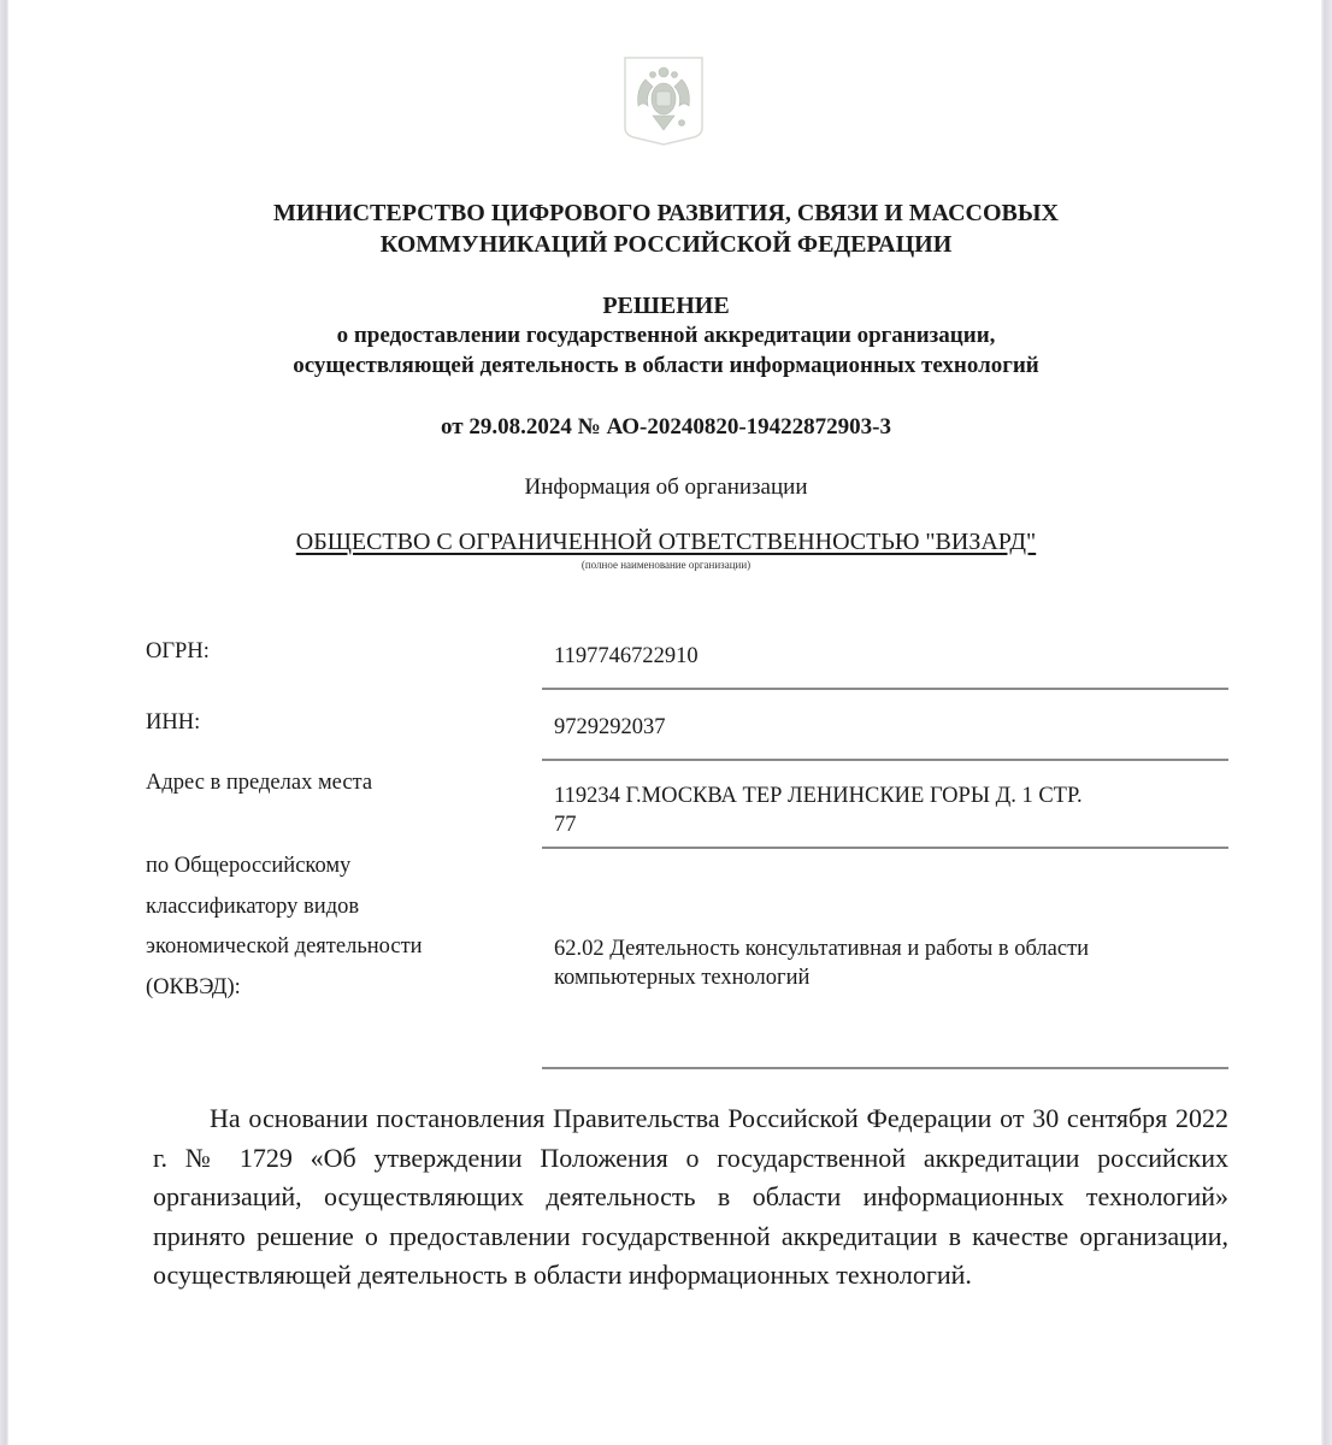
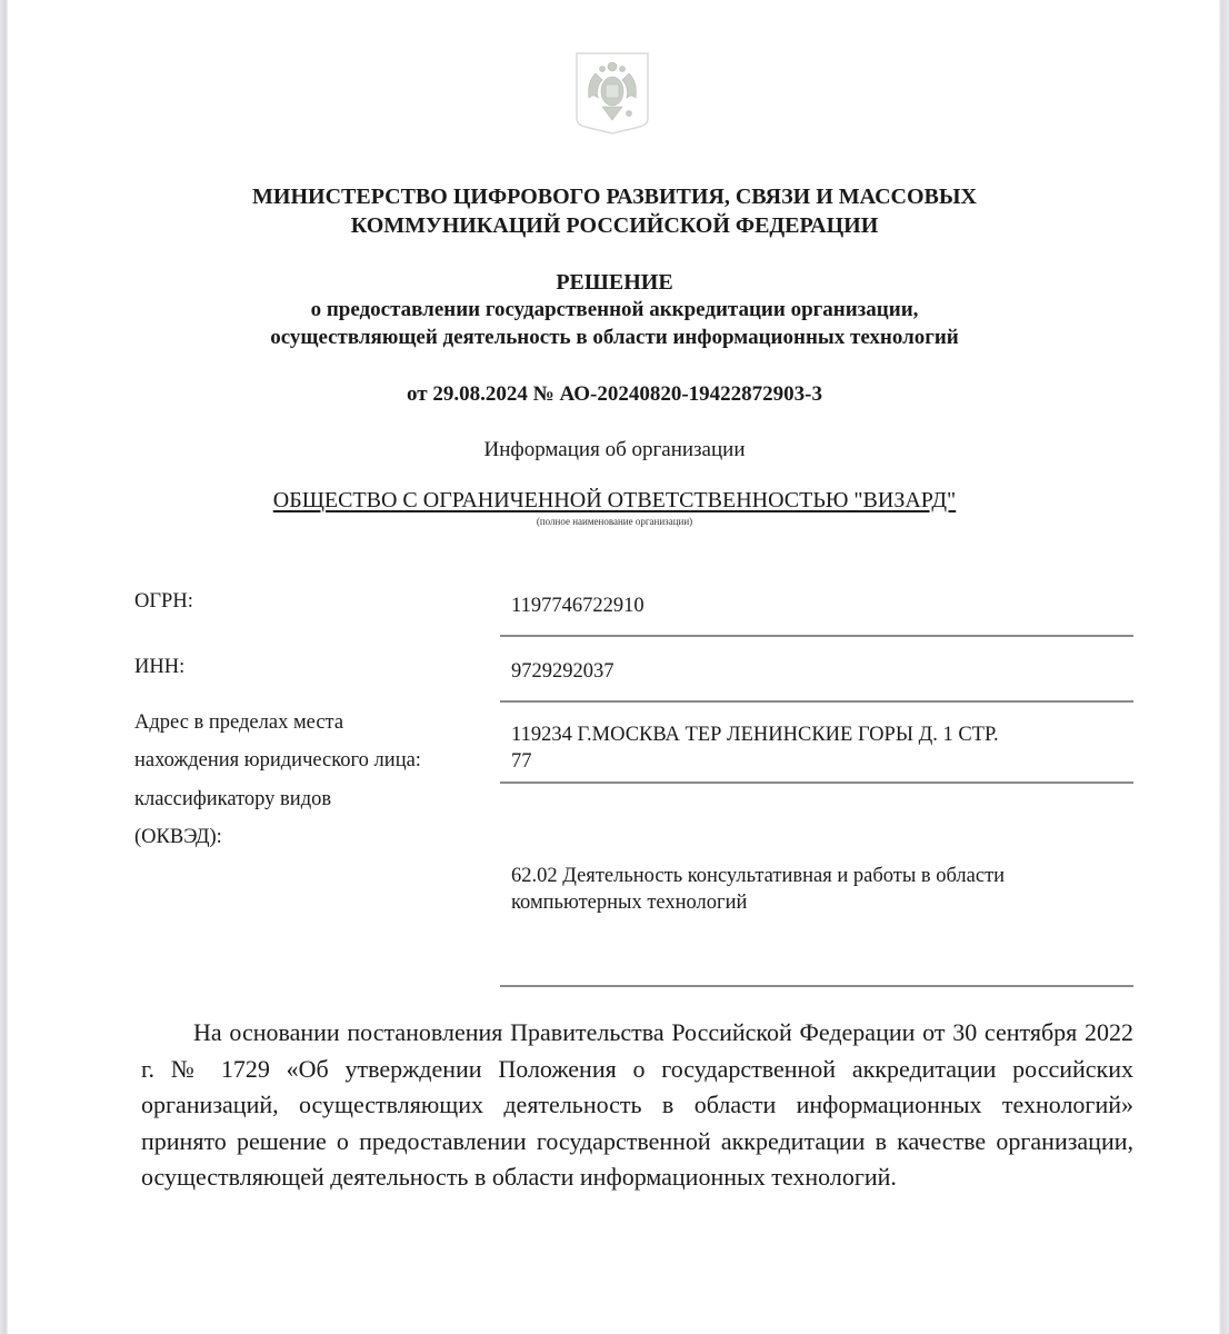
  МИНИСТЕРСТВО ЦИФРОВОГО РАЗВИТИЯ, СВЯЗИ И МАССОВЫХ
  КОММУНИКАЦИЙ РОССИЙСКОЙ ФЕДЕРАЦИИ
  РЕШЕНИЕ
  о предоставлении государственной аккредитации организации,
  осуществляющей деятельность в области информационных технологий
  от 29.08.2024 № АО-20240820-19422872903-3
  Информация об организации
  ОБЩЕСТВО С ОГРАНИЧЕННОЙ ОТВЕТСТВЕННОСТЬЮ "ВИЗАРД"
  (полное наименование организации)
  ОГРН:
  1197746722910
  ИНН:
  9729292037
  Адрес в пределах места
+ нахождения юридического лица:
  119234 Г.МОСКВА ТЕР ЛЕНИНСКИЕ ГОРЫ Д. 1 СТР.
  77
- по Общероссийскому
  классификатору видов
- экономической деятельности
  (ОКВЭД):
  62.02 Деятельность консультативная и работы в области
  компьютерных технологий
  На основании постановления Правительства Российской Федерации от 30 сентября 2022 г. № 1729 «Об утверждении Положения о государственной аккредитации российских организаций, осуществляющих деятельность в области информационных технологий» принято решение о предоставлении государственной аккредитации в качестве организации, осуществляющей деятельность в области информационных технологий.
